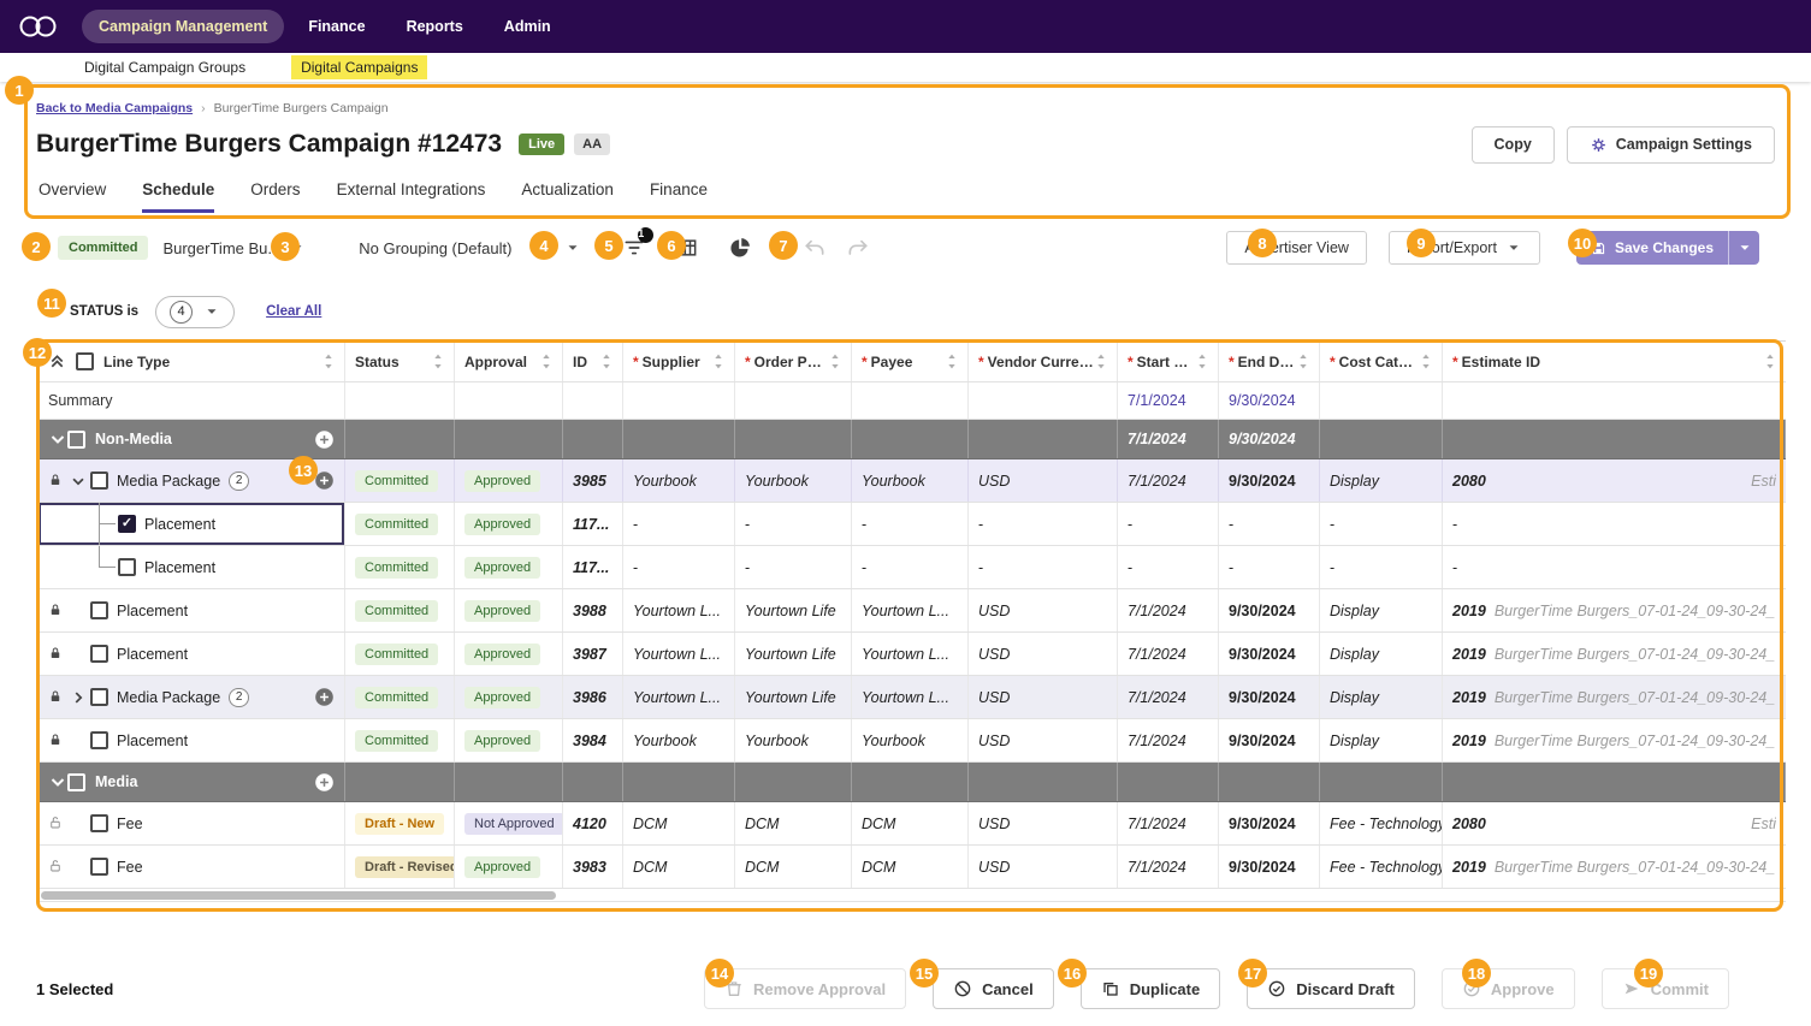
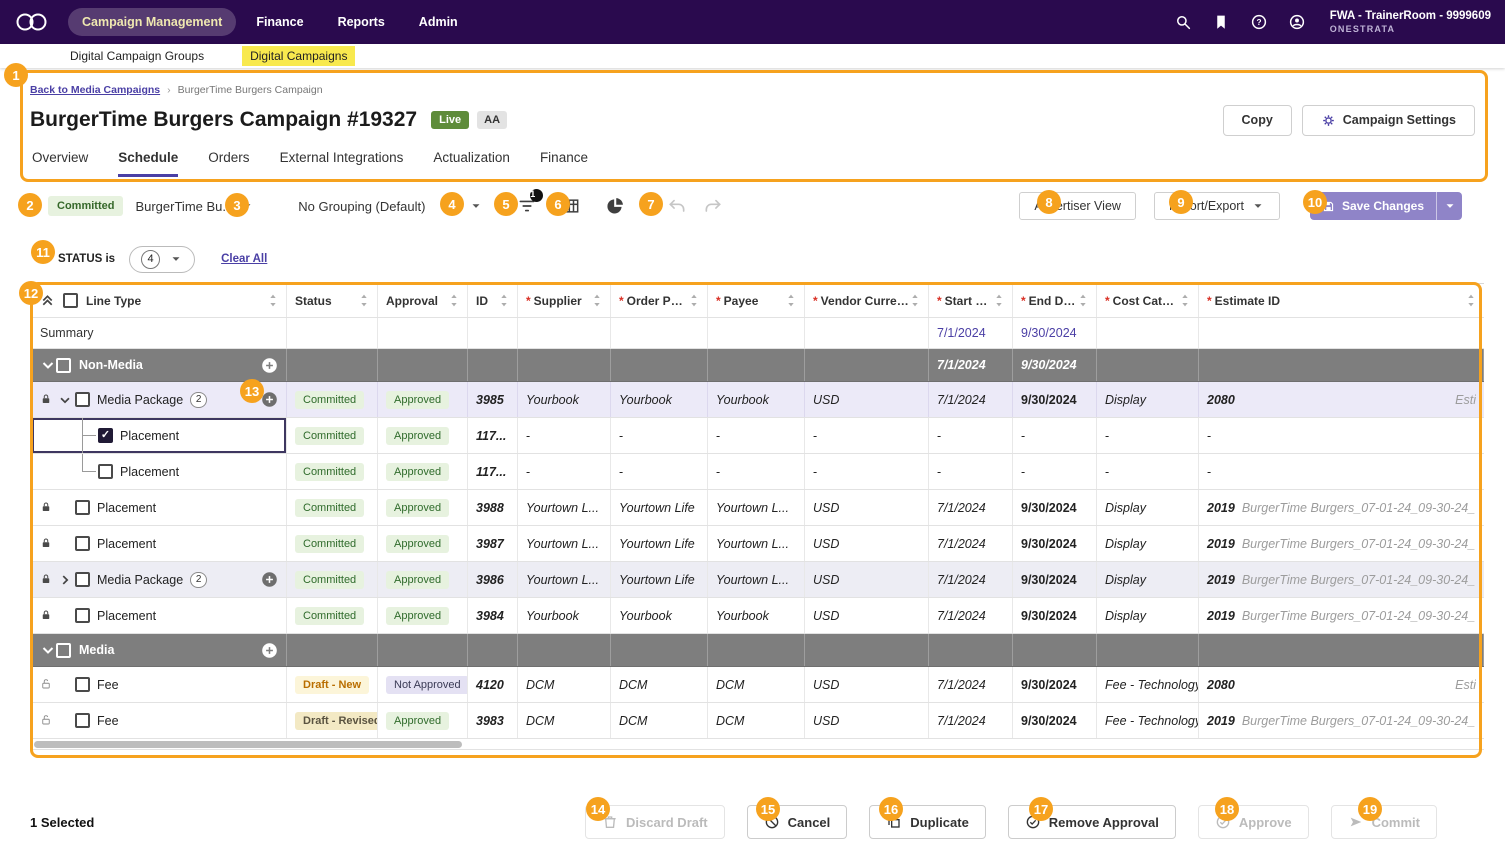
  Campaign Management
  Finance
  Reports
  Admin
+ ?
+ FWA - TrainerRoom - 9999609
+ ONESTRATA
  Digital Campaign Groups
  Digital Campaigns
  Back to Media Campaigns
  ›
  BurgerTime Burgers Campaign
- BurgerTime Burgers Campaign #12473
+ BurgerTime Burgers Campaign #19327
  Live
  AA
  Copy
  Campaign Settings
  Overview
  Schedule
  Orders
  External Integrations
  Actualization
  Finance
  Committed
  BurgerTime Bu
  No Grouping (Default)
  1
  rtiser View
  ort/Export
  Save Changes
  STATUS is
  4
  Clear All
  Line Type
  Status
  Approval
  ID
  * Supplier
  * Order Part
  * Payee
  * Vendor Currenc
  * Start Dat
  * End Date
  * Cost Catego
  * Estimate ID
  Summary
  7/1/2024
  9/30/2024
  Non-Media
  7/1/2024
  9/30/2024
  Media Package
  2
  Committed
  Approved
  3985
  Yourbook
  Yourbook
  Yourbook
  USD
  7/1/2024
  9/30/2024
  Display
  2080
  Esti
  ✓
  Placement
  Committed
  Approved
  117...
  -
  -
  -
  -
  -
  -
  -
  -
  Placement
  Committed
  Approved
  117...
  -
  -
  -
  -
  -
  -
  -
  -
  Placement
  Committed
  Approved
  3988
  Yourtown L...
  Yourtown Life
  Yourtown L...
  USD
  7/1/2024
  9/30/2024
  Display
  2019
  BurgerTime Burgers_07-01-24_09-30-24_
  Placement
  Committed
  Approved
  3987
  Yourtown L...
  Yourtown Life
  Yourtown L...
  USD
  7/1/2024
  9/30/2024
  Display
  2019
  BurgerTime Burgers_07-01-24_09-30-24_
  Media Package
  2
  Committed
  Approved
  3986
  Yourtown L...
  Yourtown Life
  Yourtown L...
  USD
  7/1/2024
  9/30/2024
  Display
  2019
  BurgerTime Burgers_07-01-24_09-30-24_
  Placement
  Committed
  Approved
  3984
  Yourbook
  Yourbook
  Yourbook
  USD
  7/1/2024
  9/30/2024
  Display
  2019
  BurgerTime Burgers_07-01-24_09-30-24_
  Media
  Fee
  Draft - New
  Not Approved
  4120
  DCM
  DCM
  DCM
  USD
  7/1/2024
  9/30/2024
  Fee - Technology
  2080
  Esti
  Fee
  Draft - Revise
  Approved
  3983
  DCM
  DCM
  DCM
  USD
  7/1/2024
  9/30/2024
  Fee - Technology
  2019
  BurgerTime Burgers_07-01-24_09-30-24_
  1 Selected
- Remove Approval
+ Discard Draft
  Cancel
  Duplicate
- Discard Draft
+ Remove Approval
  Approve
  Commit
  1
  2
  3
  4
  5
  6
  7
  8
  9
  10
  11
  12
  13
  14
  15
  16
  17
  18
  19
